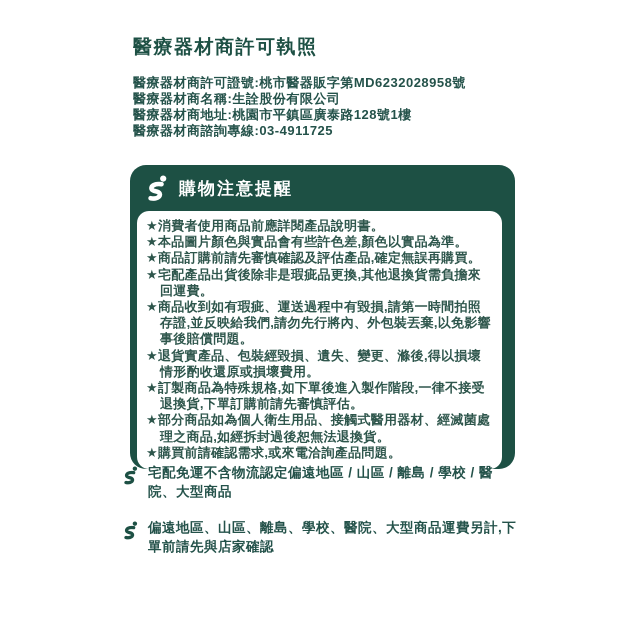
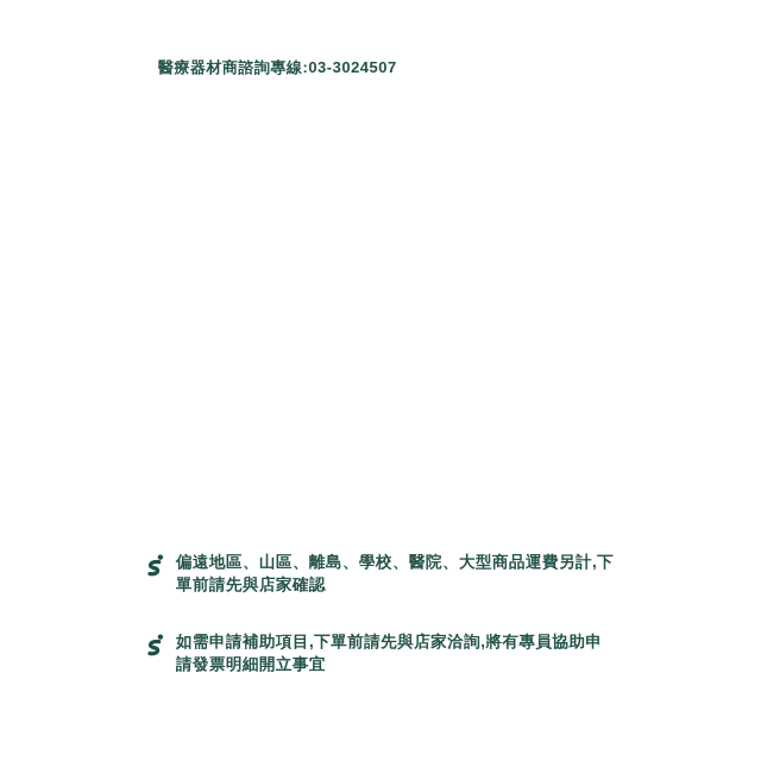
- 醫療器材商許可執照
- 醫療器材商許可證號:桃市醫器販字第MD6232028958號
- 醫療器材商名稱:生詮股份有限公司
- 醫療器材商地址:桃園市平鎮區廣泰路128號1樓
- 醫療器材商諮詢專線:03-4911725
+ 醫療器材商諮詢專線:03-3024507
- 購物注意提醒
- ★消費者使用商品前應詳閱產品說明書。
- ★本品圖片顏色與實品會有些許色差,顏色以實品為準。
- ★商品訂購前請先審慎確認及評估產品,確定無誤再購買。
- ★宅配產品出貨後除非是瑕疵品更換,其他退換貨需負擔來回運費。
- ★商品收到如有瑕疵、運送過程中有毀損,請第一時間拍照存證,並反映給我們,請勿先行將內、外包裝丟棄,以免影響事後賠償問題。
- ★退貨實產品、包裝經毀損、遺失、變更、滌後,得以損壞情形酌收還原或損壞費用。
- ★訂製商品為特殊規格,如下單後進入製作階段,一律不接受退換貨,下單訂購前請先審慎評估。
- ★部分商品如為個人衛生用品、接觸式醫用器材、經滅菌處理之商品,如經拆封過後恕無法退換貨。
- ★購買前請確認需求,或來電洽詢產品問題。
- 宅配免運不含物流認定偏遠地區 / 山區 / 離島 / 學校 / 醫院、大型商品
  偏遠地區、山區、離島、學校、醫院、大型商品運費另計,下單前請先與店家確認
+ 如需申請補助項目,下單前請先與店家洽詢,將有專員協助申請發票明細開立事宜
